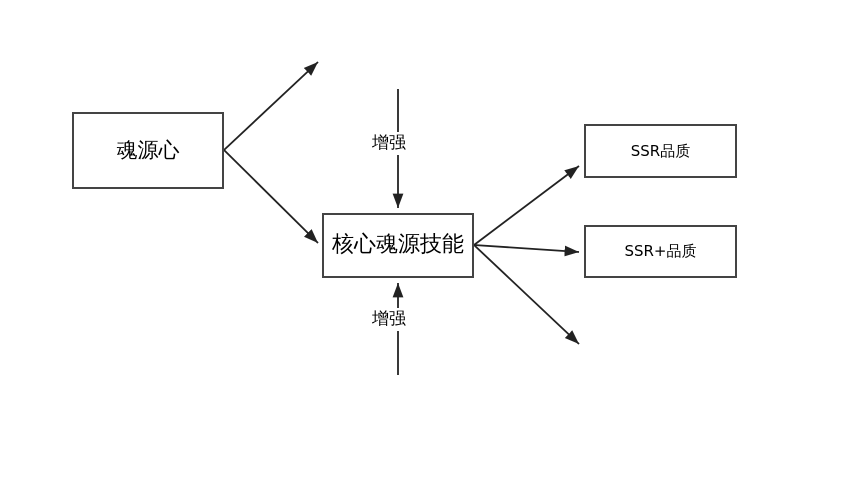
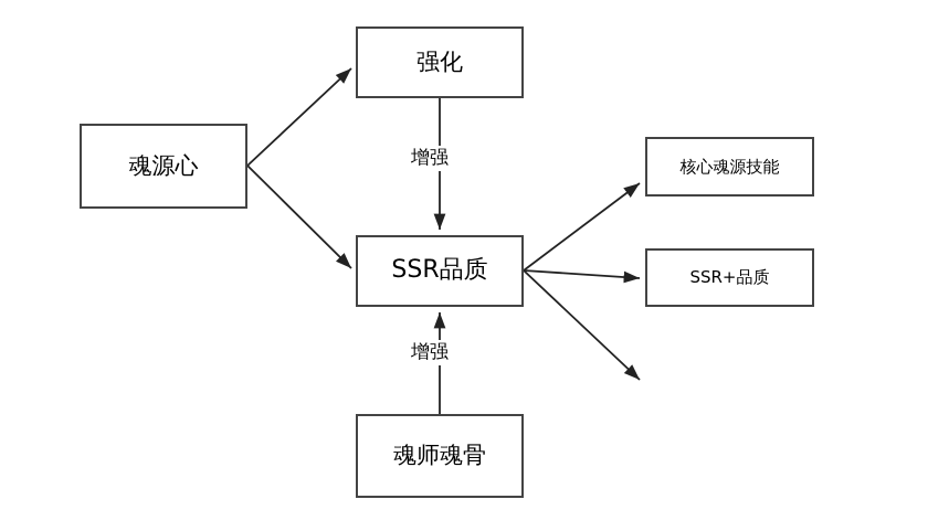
  魂源心
+ 强化
- 核心魂源技能
+ SSR品质
+ 魂师魂骨
- SSR品质
+ 核心魂源技能
  SSR+品质
  增强
  增强
